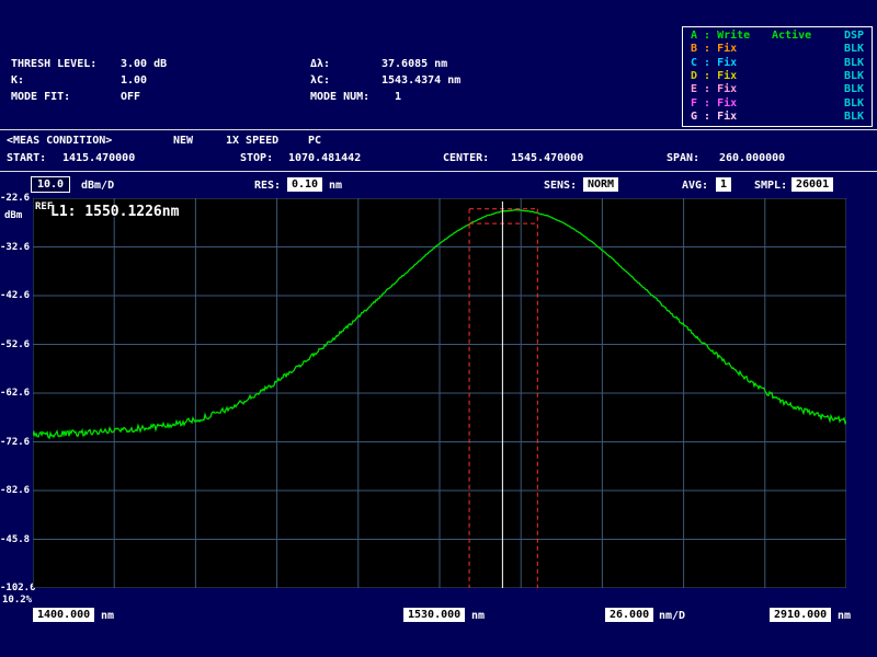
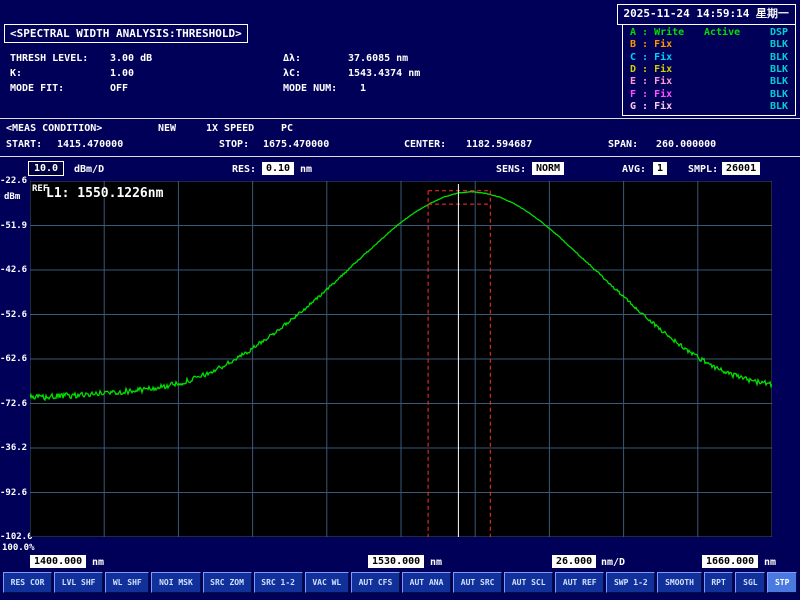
+ 2025-11-24 14:59:14 星期一
+ <SPECTRAL WIDTH ANALYSIS:THRESHOLD>
  THRESH LEVEL:
  3.00 dB
  K:
  1.00
  MODE FIT:
  OFF
  Δλ:
  37.6085 nm
  λC:
  1543.4374 nm
  MODE NUM:
  1
  A : Write
  Active
  DSP
  B : Fix
  BLK
  C : Fix
  BLK
  D : Fix
  BLK
  E : Fix
  BLK
  F : Fix
  BLK
  G : Fix
  BLK
  <MEAS CONDITION>
  NEW
  1X SPEED
  PC
  START:
  1415.470000
  STOP:
- 1070.481442
+ 1675.470000
  CENTER:
- 1545.470000
+ 1182.594687
  SPAN:
  260.000000
  10.0
  dBm/D
  RES:
  0.10
  nm
  SENS:
  NORM
  AVG:
  1
  SMPL:
  26001
  -22.6
- -32.6
+ -51.9
  -42.6
  -52.6
  -62.6
  -72.6
- -82.6
+ -36.2
- -45.8
+ -92.6
  -102.6
  dBm
- 10.2%
+ 100.0%
  REF
  L1: 1550.1226nm
  1400.000
  nm
  1530.000
  nm
  26.000
  nm/D
- 2910.000
+ 1660.000
  nm
+ RES COR
+ LVL SHF
+ WL SHF
+ NOI MSK
+ SRC ZOM
+ SRC 1-2
+ VAC WL
+ AUT CFS
+ AUT ANA
+ AUT SRC
+ AUT SCL
+ AUT REF
+ SWP 1-2
+ SMOOTH
+ RPT
+ SGL
+ STP
